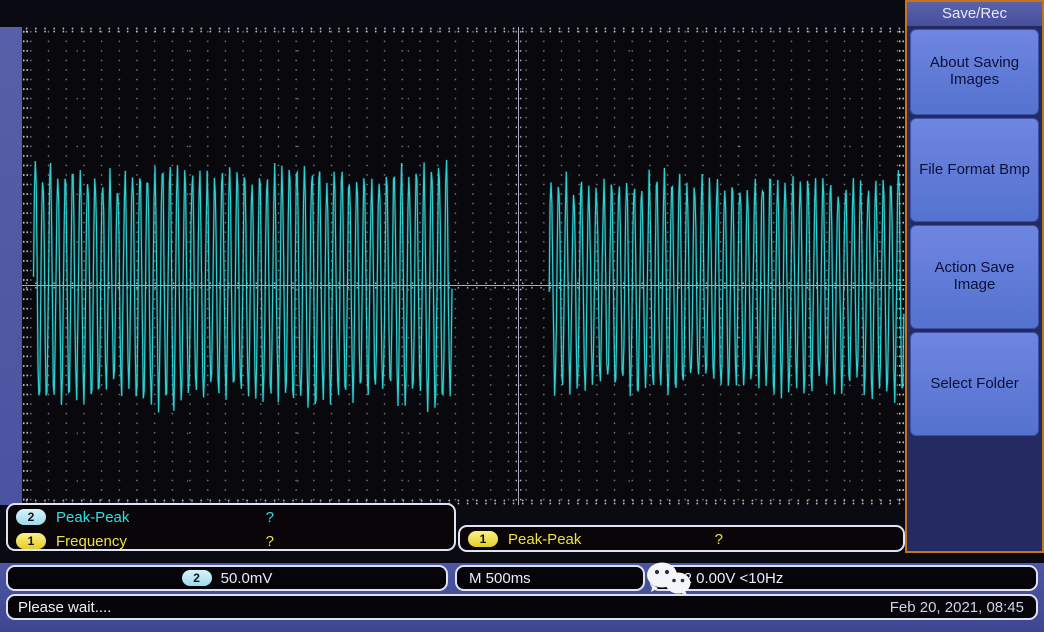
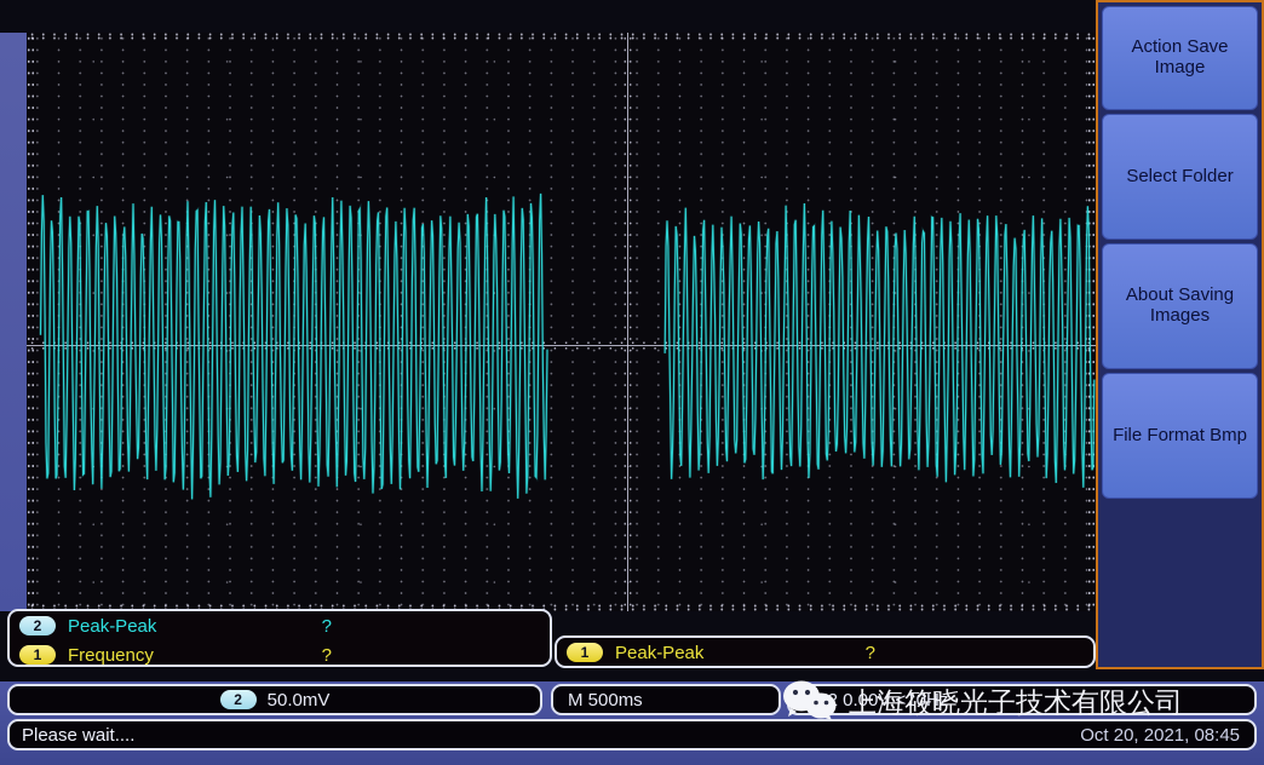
- Save/Rec
- About Saving Images
+ Action Save Image
- File Format Bmp
+ Select Folder
- Action Save Image
+ About Saving Images
- Select Folder
+ File Format Bmp
  2
  Peak-Peak
  ?
  1
  Frequency
  ?
  1
  Peak-Peak
  ?
  2
  50.0mV
  M 500ms
  0.00V <10Hz
  Please wait....
- Feb 20, 2021, 08:45
+ Oct 20, 2021, 08:45
+ 上海筱晓光子技术有限公司
